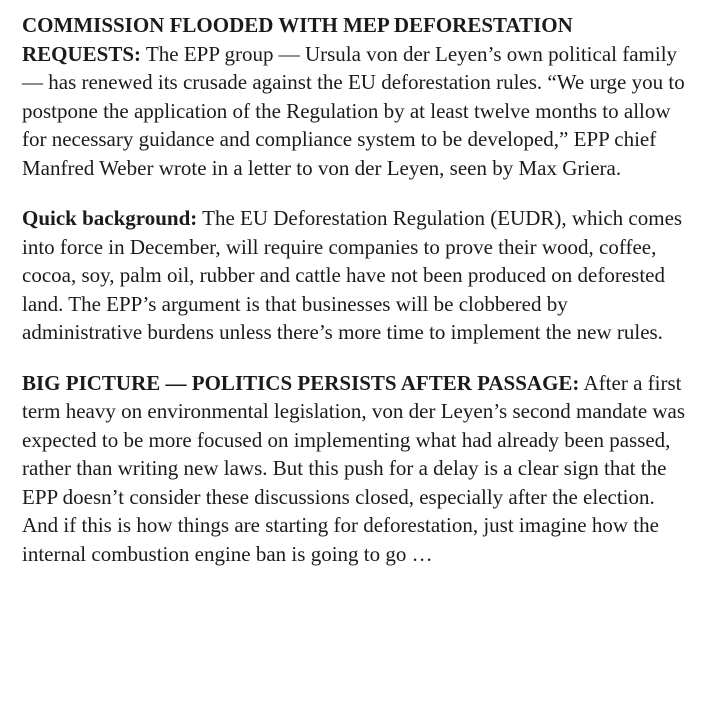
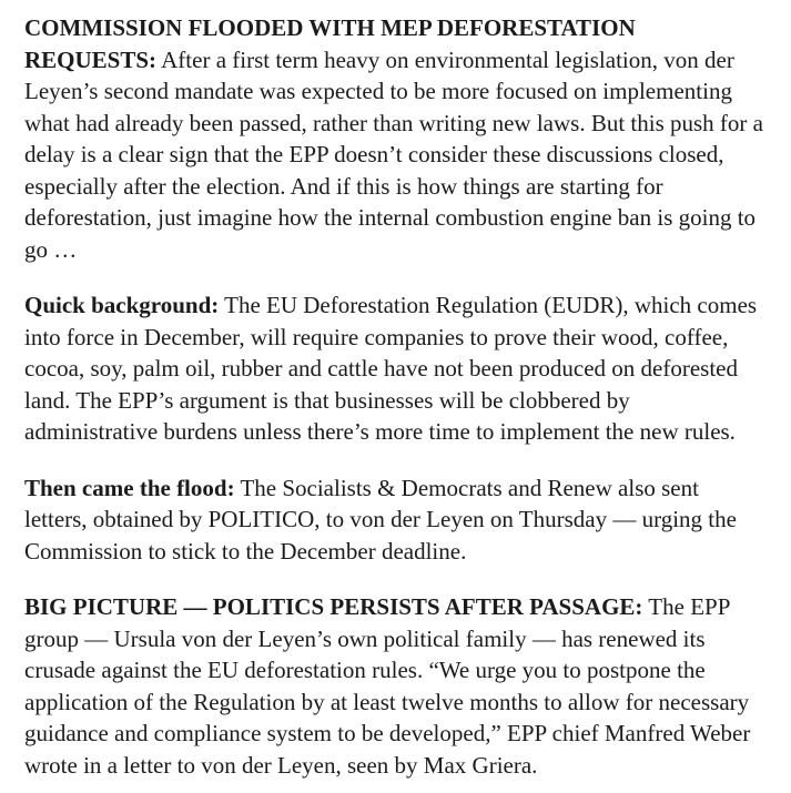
- COMMISSION FLOODED WITH MEP DEFORESTATION REQUESTS: The EPP group — Ursula von der Leyen’s own political family — has renewed its crusade against the EU deforestation rules. “We urge you to postpone the application of the Regulation by at least twelve months to allow for necessary guidance and compliance system to be developed,” EPP chief Manfred Weber wrote in a letter to von der Leyen, seen by Max Griera.
+ COMMISSION FLOODED WITH MEP DEFORESTATION REQUESTS: After a first term heavy on environmental legislation, von der Leyen’s second mandate was expected to be more focused on implementing what had already been passed, rather than writing new laws. But this push for a delay is a clear sign that the EPP doesn’t consider these discussions closed, especially after the election. And if this is how things are starting for deforestation, just imagine how the internal combustion engine ban is going to go …
  Quick background: The EU Deforestation Regulation (EUDR), which comes into force in December, will require companies to prove their wood, coffee, cocoa, soy, palm oil, rubber and cattle have not been produced on deforested land. The EPP’s argument is that businesses will be clobbered by administrative burdens unless there’s more time to implement the new rules.
+ Then came the flood: The Socialists & Democrats and Renew also sent letters, obtained by POLITICO, to von der Leyen on Thursday — urging the Commission to stick to the December deadline.
- BIG PICTURE — POLITICS PERSISTS AFTER PASSAGE: After a first term heavy on environmental legislation, von der Leyen’s second mandate was expected to be more focused on implementing what had already been passed, rather than writing new laws. But this push for a delay is a clear sign that the EPP doesn’t consider these discussions closed, especially after the election. And if this is how things are starting for deforestation, just imagine how the internal combustion engine ban is going to go …
+ BIG PICTURE — POLITICS PERSISTS AFTER PASSAGE: The EPP group — Ursula von der Leyen’s own political family — has renewed its crusade against the EU deforestation rules. “We urge you to postpone the application of the Regulation by at least twelve months to allow for necessary guidance and compliance system to be developed,” EPP chief Manfred Weber wrote in a letter to von der Leyen, seen by Max Griera.
